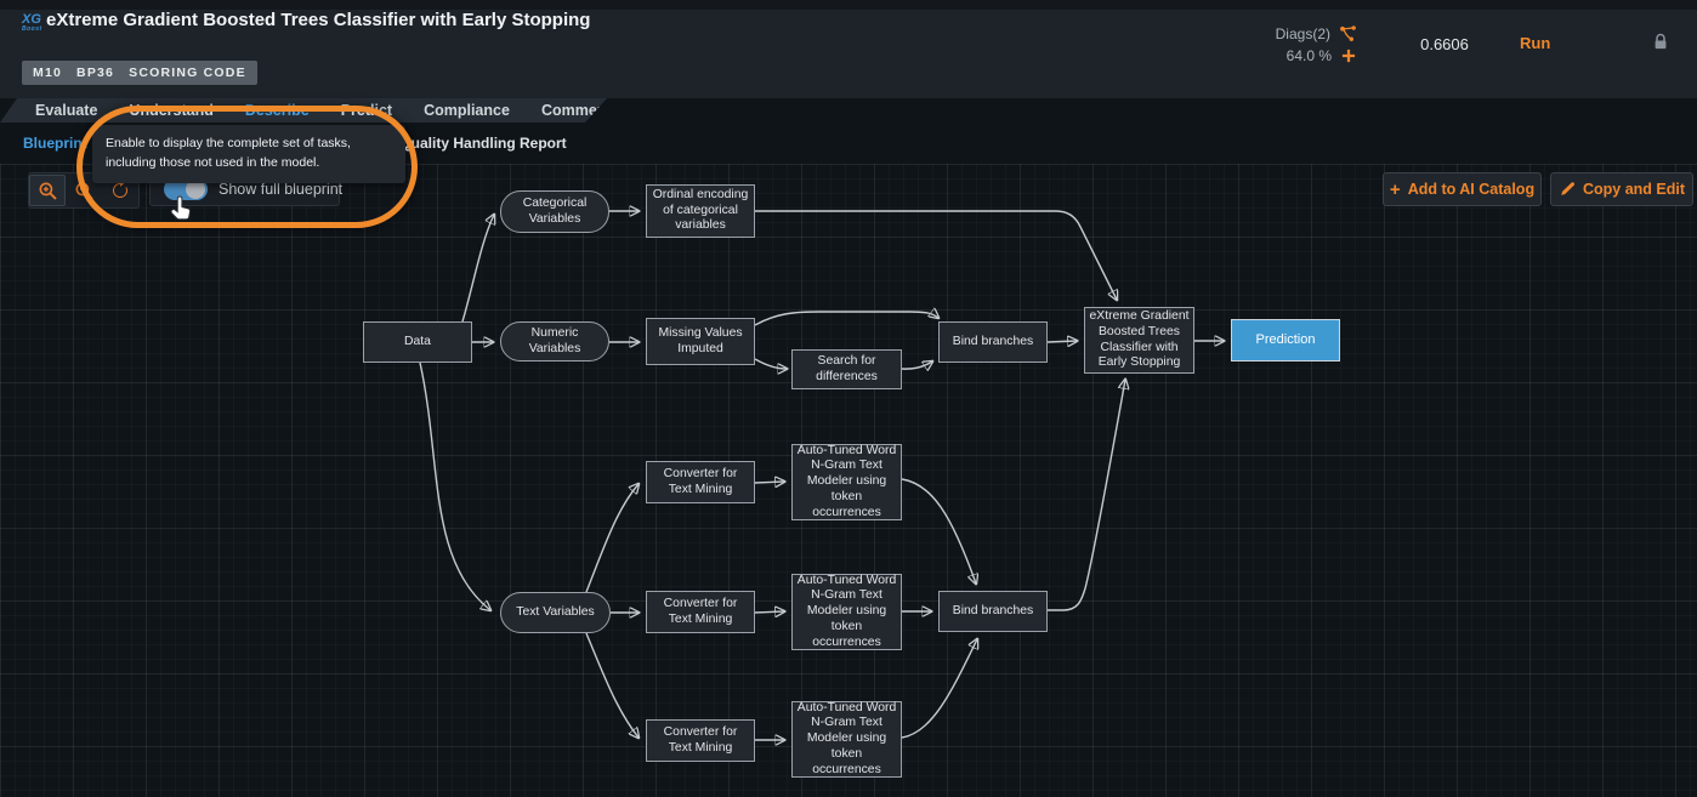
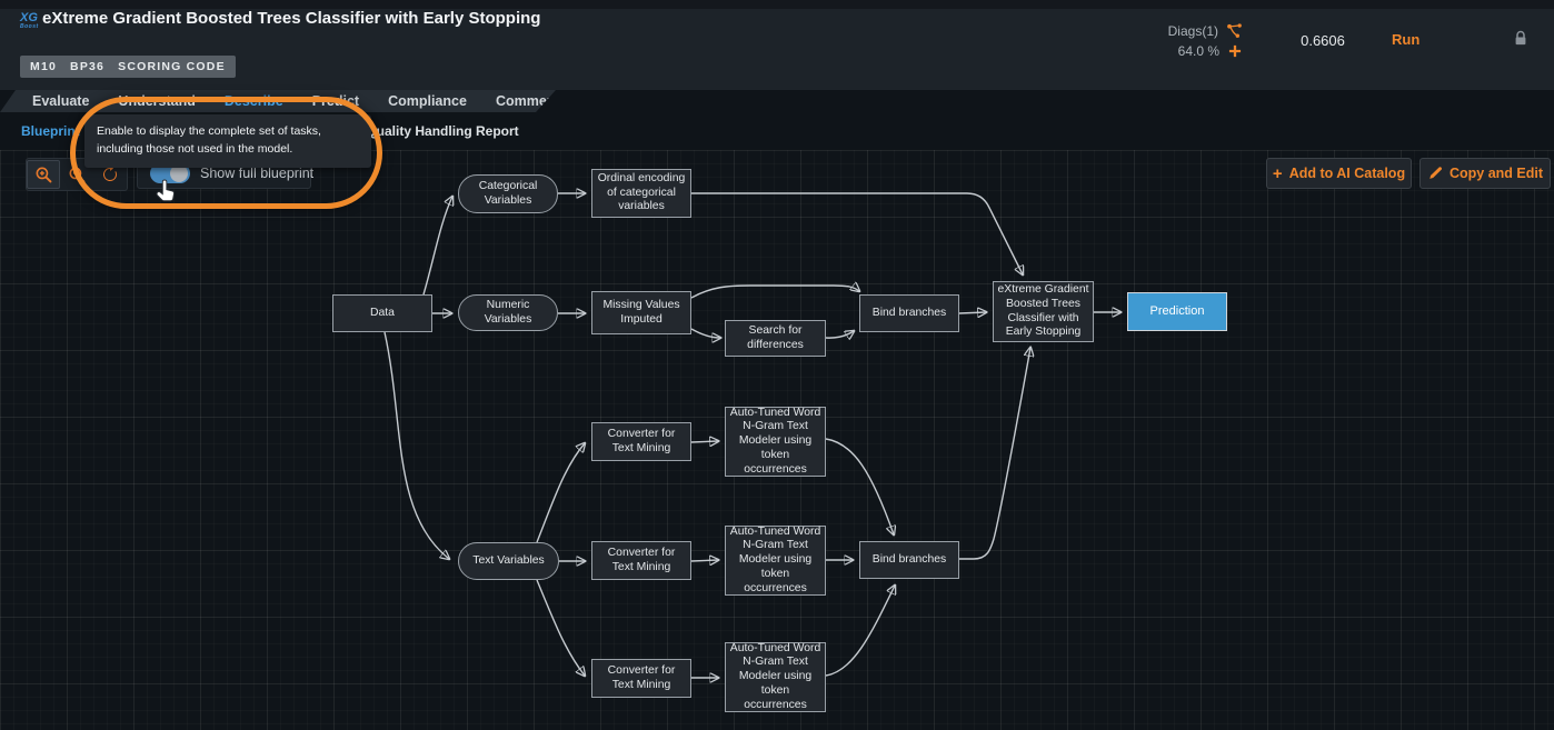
  XG
  eXtreme Gradient Boosted Trees Classifier with Early Stopping
  M10
  BP36
  SCORING CODE
- Diags(2)
+ Diags(1)
  64.0 %
  0.6606
  Run
  Evaluate
  Understand
  Describe
  Predict
  Compliance
  Blueprint
  Quality Handling Report
  Data
  Categorical Variables
  Ordinal encoding of categorical variables
  Numeric Variables
  Missing Values Imputed
  Search for differences
  Bind branches
  eXtreme Gradient Boosted Trees Classifier with Early Stopping
  Prediction
  Text Variables
  Converter for Text Mining
  Converter for Text Mining
  Converter for Text Mining
  Auto-Tuned Word N-Gram Text Modeler using token occurrences
  Auto-Tuned Word N-Gram Text Modeler using token occurrences
  Auto-Tuned Word N-Gram Text Modeler using token occurrences
  Bind branches
  Show full blueprint
  +
  Add to AI Catalog
  Copy and Edit
  Enable to display the complete set of tasks, including those not used in the model.
